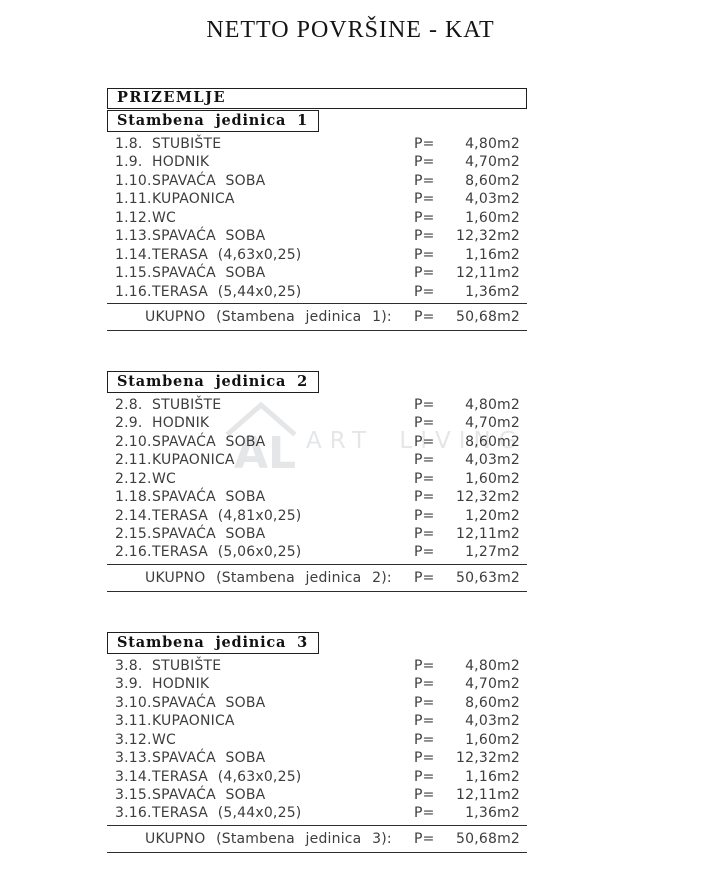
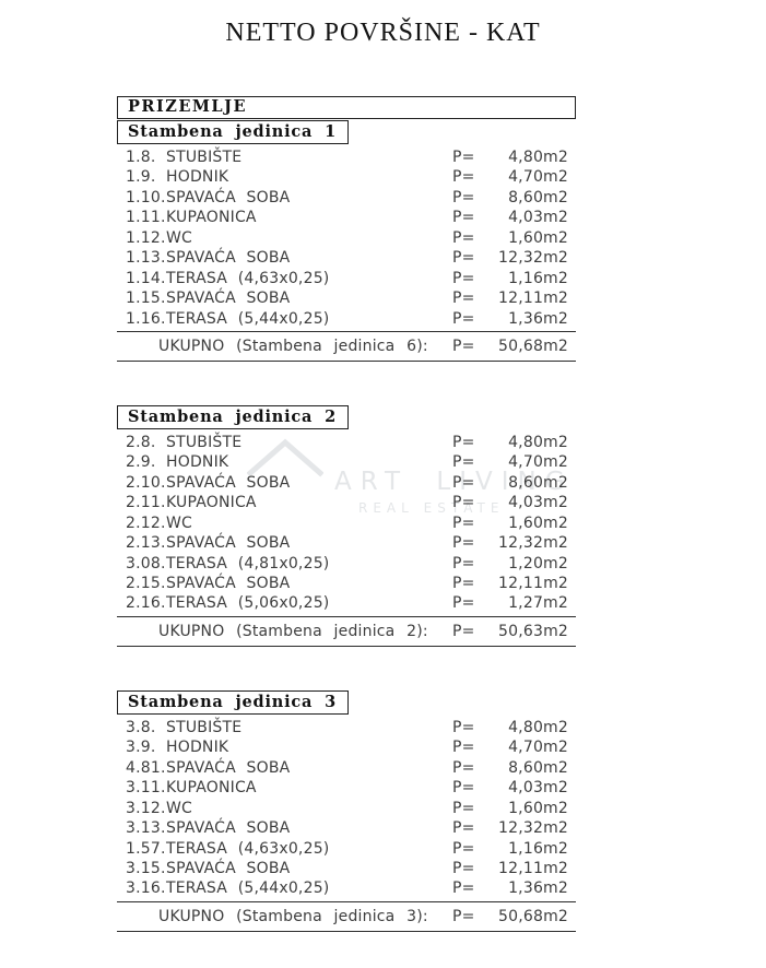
  NETTO POVRŠINE - KAT
- AL
  ART LIVING
+ REAL ESTATE
  PRIZEMLJE
  Stambena jedinica 1
  1.8.
  STUBIŠTE
  P=
  4,80m2
  1.9.
  HODNIK
  P=
  4,70m2
  1.10.
  SPAVAĆA SOBA
  P=
  8,60m2
  1.11.
  KUPAONICA
  P=
  4,03m2
  1.12.
  WC
  P=
  1,60m2
  1.13.
  SPAVAĆA SOBA
  P=
  12,32m2
  1.14.
  TERASA (4,63x0,25)
  P=
  1,16m2
  1.15.
  SPAVAĆA SOBA
  P=
  12,11m2
  1.16.
  TERASA (5,44x0,25)
  P=
  1,36m2
- UKUPNO (Stambena jedinica 1):
+ UKUPNO (Stambena jedinica 6):
  P=
  50,68m2
  Stambena jedinica 2
  2.8.
  STUBIŠTE
  P=
  4,80m2
  2.9.
  HODNIK
  P=
  4,70m2
  2.10.
  SPAVAĆA SOBA
  P=
  8,60m2
  2.11.
  KUPAONICA
  P=
  4,03m2
  2.12.
  WC
  P=
  1,60m2
- 1.18.
+ 2.13.
  SPAVAĆA SOBA
  P=
  12,32m2
- 2.14.
+ 3.08.
  TERASA (4,81x0,25)
  P=
  1,20m2
  2.15.
  SPAVAĆA SOBA
  P=
  12,11m2
  2.16.
  TERASA (5,06x0,25)
  P=
  1,27m2
  UKUPNO (Stambena jedinica 2):
  P=
  50,63m2
  Stambena jedinica 3
  3.8.
  STUBIŠTE
  P=
  4,80m2
  3.9.
  HODNIK
  P=
  4,70m2
- 3.10.
+ 4.81.
  SPAVAĆA SOBA
  P=
  8,60m2
  3.11.
  KUPAONICA
  P=
  4,03m2
  3.12.
  WC
  P=
  1,60m2
  3.13.
  SPAVAĆA SOBA
  P=
  12,32m2
- 3.14.
+ 1.57.
  TERASA (4,63x0,25)
  P=
  1,16m2
  3.15.
  SPAVAĆA SOBA
  P=
  12,11m2
  3.16.
  TERASA (5,44x0,25)
  P=
  1,36m2
  UKUPNO (Stambena jedinica 3):
  P=
  50,68m2
